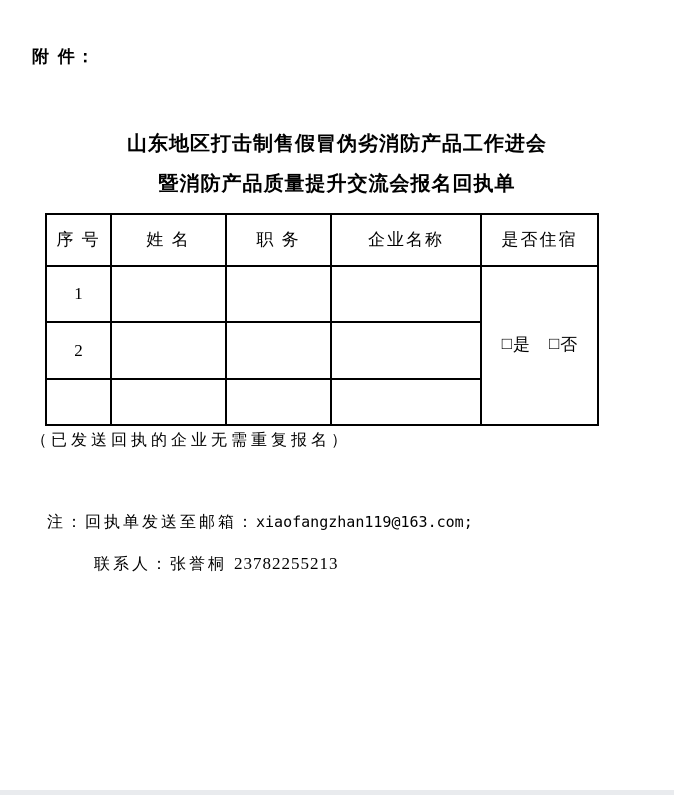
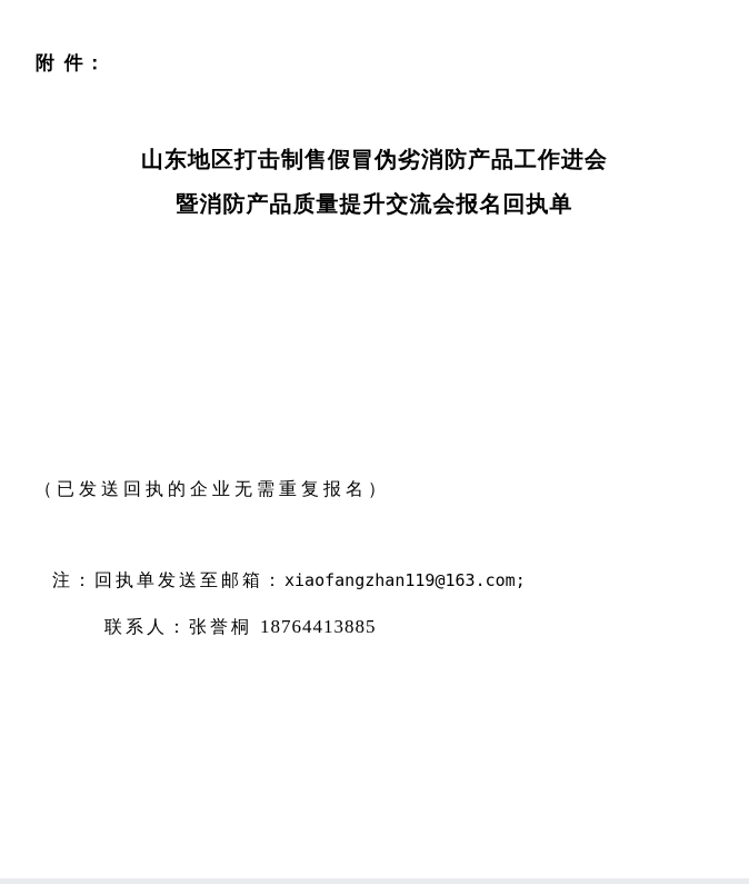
  附 件：
  山东地区打击制售假冒伪劣消防产品工作进会
  暨消防产品质量提升交流会报名回执单
- 序 号	姓 名	职 务	企业名称	是否住宿
- 1				□是 □否
- 2
  （已发送回执的企业无需重复报名）
  注：回执单发送至邮箱：xiaofangzhan119@163.com;
- 联系人：张誉桐 23782255213
+ 联系人：张誉桐 18764413885
